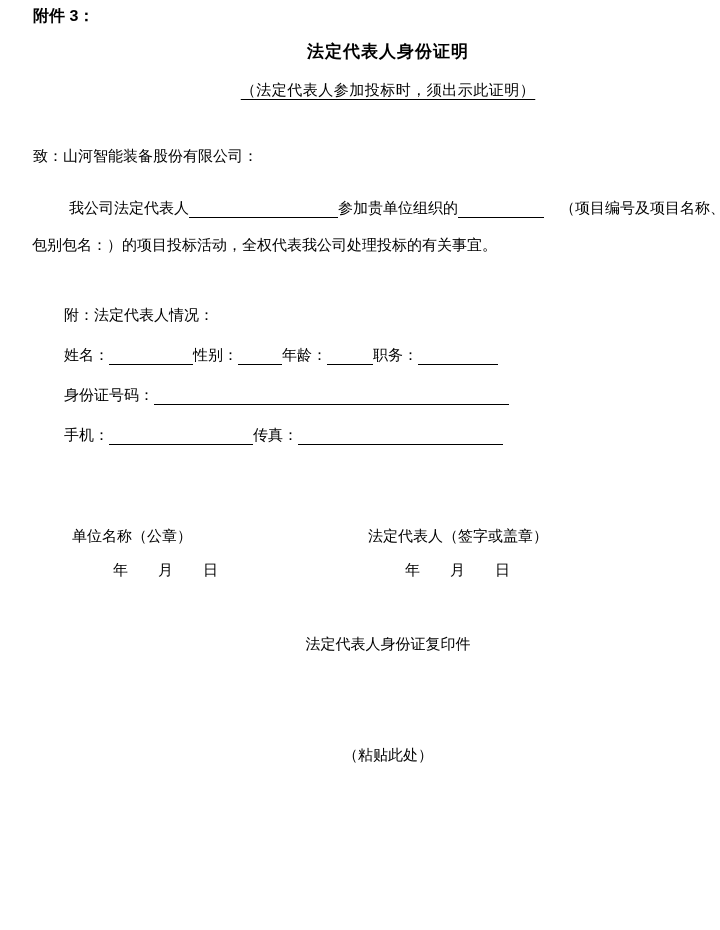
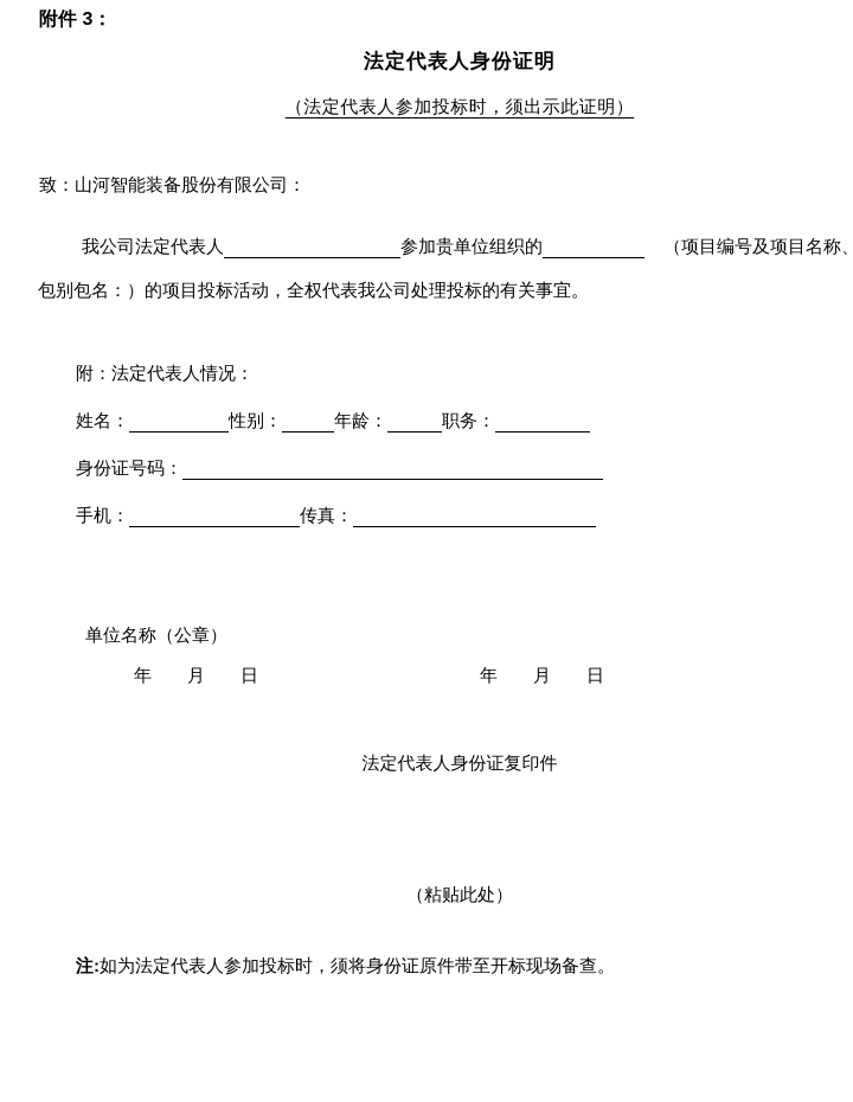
  附件 3：
  法定代表人身份证明
  （法定代表人参加投标时，须出示此证明）
  致：山河智能装备股份有限公司：
  我公司法定代表人 参加贵单位组织的 （项目编号及项目名称、
  包别包名：）的项目投标活动，全权代表我公司处理投标的有关事宜。
  附：法定代表人情况：
  姓名： 性别： 年龄： 职务：
  身份证号码：
  手机： 传真：
  单位名称（公章）
- 法定代表人（签字或盖章）
  年 月 日
  年 月 日
  法定代表人身份证复印件
  （粘贴此处）
+ 注:如为法定代表人参加投标时，须将身份证原件带至开标现场备查。
